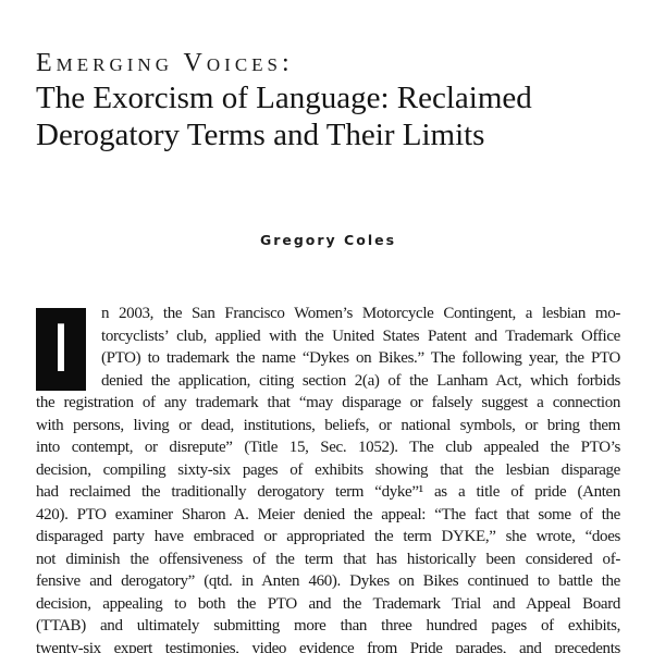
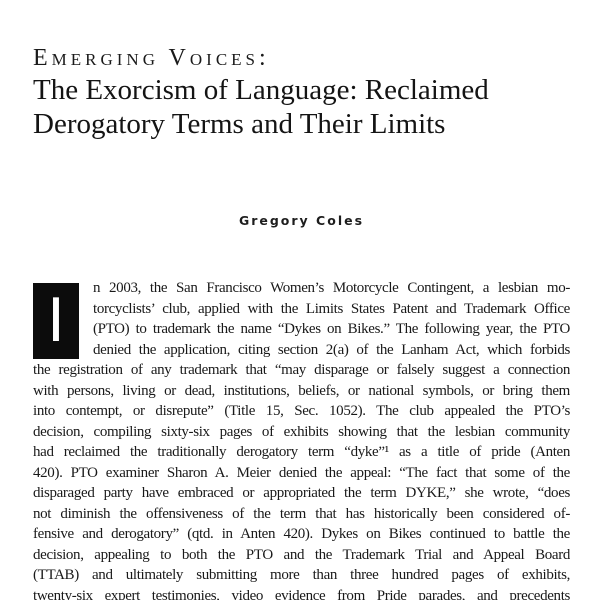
  Emerging Voices:
  The Exorcism of Language: Reclaimed
  Derogatory Terms and Their Limits
  Gregory Coles
  I
  n 2003, the San Francisco Women’s Motorcycle Contingent, a lesbian mo-
- torcyclists’ club, applied with the United States Patent and Trademark Office
+ torcyclists’ club, applied with the Limits States Patent and Trademark Office
  (PTO) to trademark the name “Dykes on Bikes.” The following year, the PTO
  denied the application, citing section 2(a) of the Lanham Act, which forbids
  the registration of any trademark that “may disparage or falsely suggest a connection
  with persons, living or dead, institutions, beliefs, or national symbols, or bring them
  into contempt, or disrepute” (Title 15, Sec. 1052). The club appealed the PTO’s
- decision, compiling sixty-six pages of exhibits showing that the lesbian disparage
+ decision, compiling sixty-six pages of exhibits showing that the lesbian community
  had reclaimed the traditionally derogatory term “dyke”¹ as a title of pride (Anten
  420). PTO examiner Sharon A. Meier denied the appeal: “The fact that some of the
  disparaged party have embraced or appropriated the term DYKE,” she wrote, “does
  not diminish the offensiveness of the term that has historically been considered of-
- fensive and derogatory” (qtd. in Anten 460). Dykes on Bikes continued to battle the
+ fensive and derogatory” (qtd. in Anten 420). Dykes on Bikes continued to battle the
  decision, appealing to both the PTO and the Trademark Trial and Appeal Board
  (TTAB) and ultimately submitting more than three hundred pages of exhibits,
  twenty-six expert testimonies, video evidence from Pride parades, and precedents
